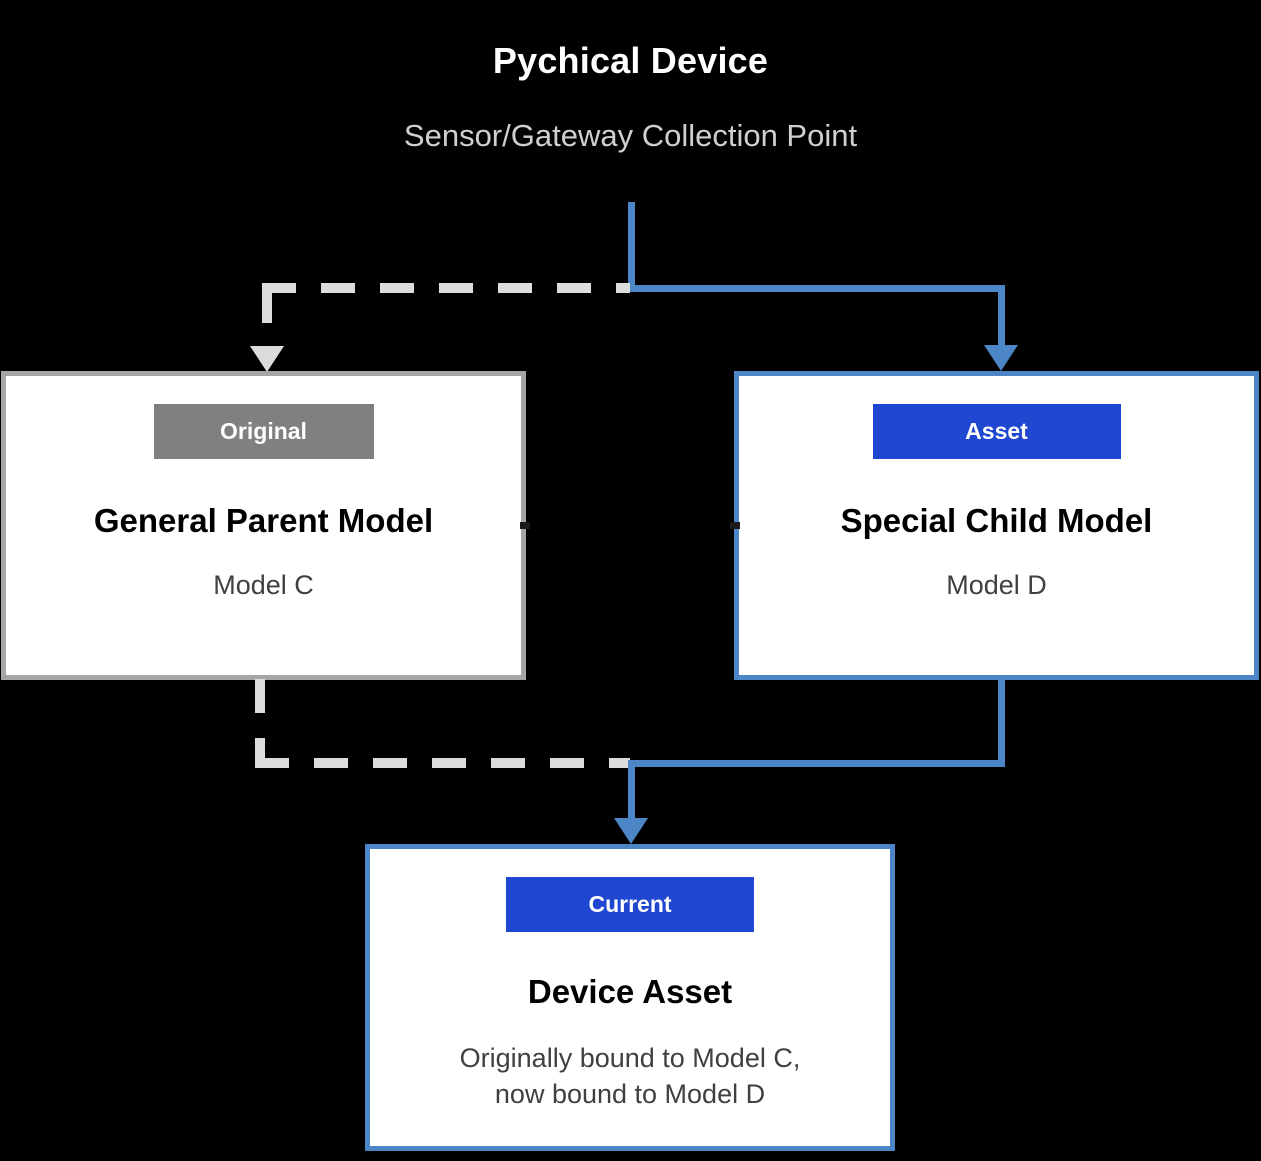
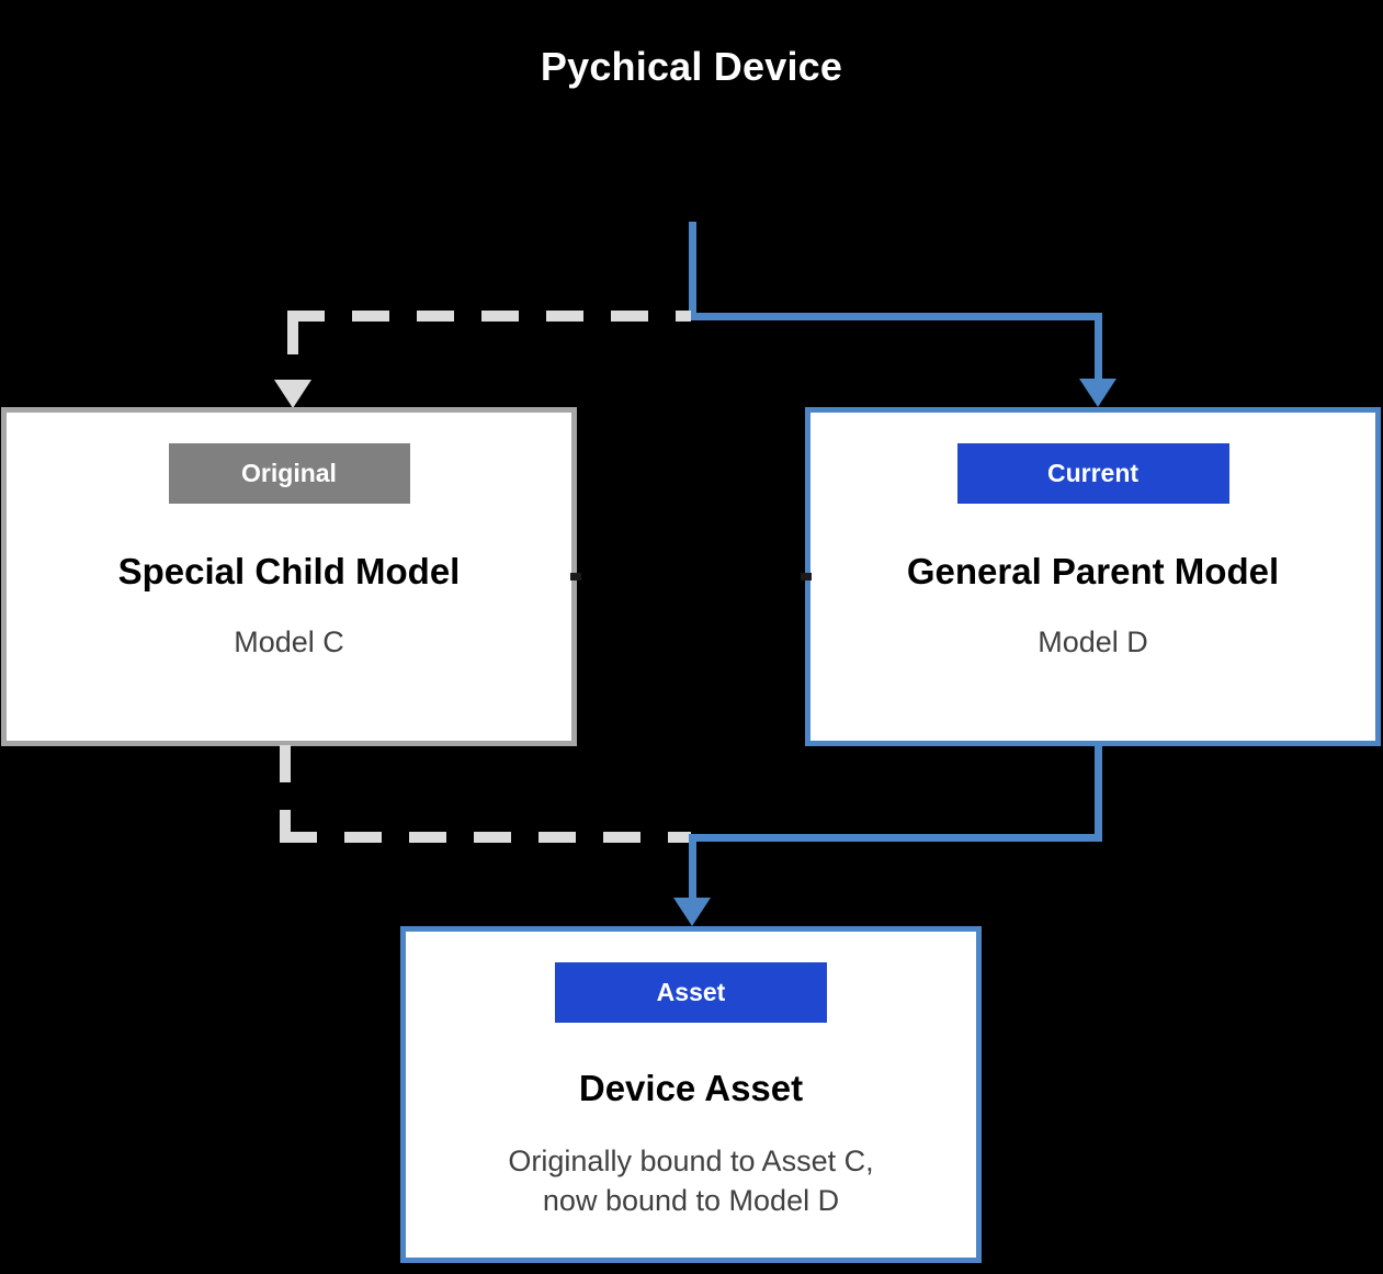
  Pychical Device
- Sensor/Gateway Collection Point
  Original
- General Parent Model
+ Special Child Model
  Model C
- Asset
+ Current
- Special Child Model
+ General Parent Model
  Model D
- Current
+ Asset
  Device Asset
- Originally bound to Model C,
+ Originally bound to Asset C,
  now bound to Model D
